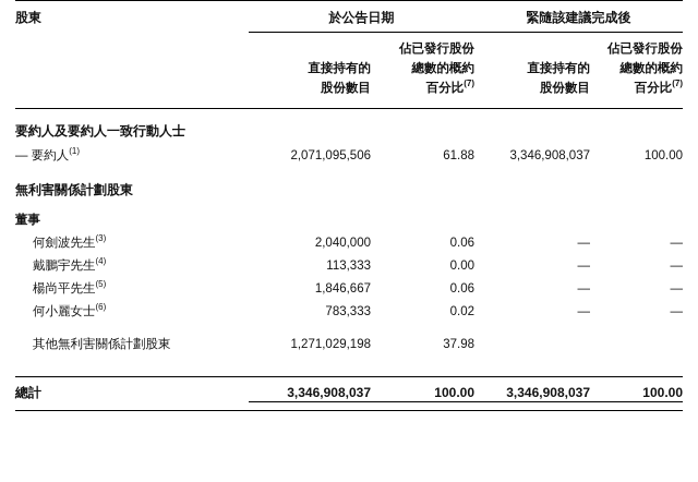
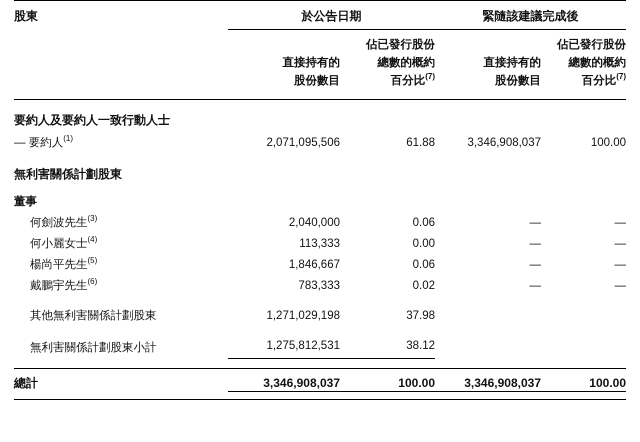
  股東	於公告日期	緊隨該建議完成後
  	直接持有的 股份數目	佔已發行股份 總數的概約 百分比(7)	直接持有的 股份數目	佔已發行股份 總數的概約 百分比(7)
  要約人及要約人一致行動人士
  — 要約人(1)	2,071,095,506	61.88	3,346,908,037	100.00
  無利害關係計劃股東
  董事
  何劍波先生(3)	2,040,000	0.06	—	—
- 戴鵬宇先生(4)	113,333	0.00	—	—
+ 何小麗女士(4)	113,333	0.00	—	—
  楊尚平先生(5)	1,846,667	0.06	—	—
- 何小麗女士(6)	783,333	0.02	—	—
+ 戴鵬宇先生(6)	783,333	0.02	—	—
  其他無利害關係計劃股東	1,271,029,198	37.98
+ 無利害關係計劃股東小計	1,275,812,531	38.12
  總計	3,346,908,037	100.00	3,346,908,037	100.00
